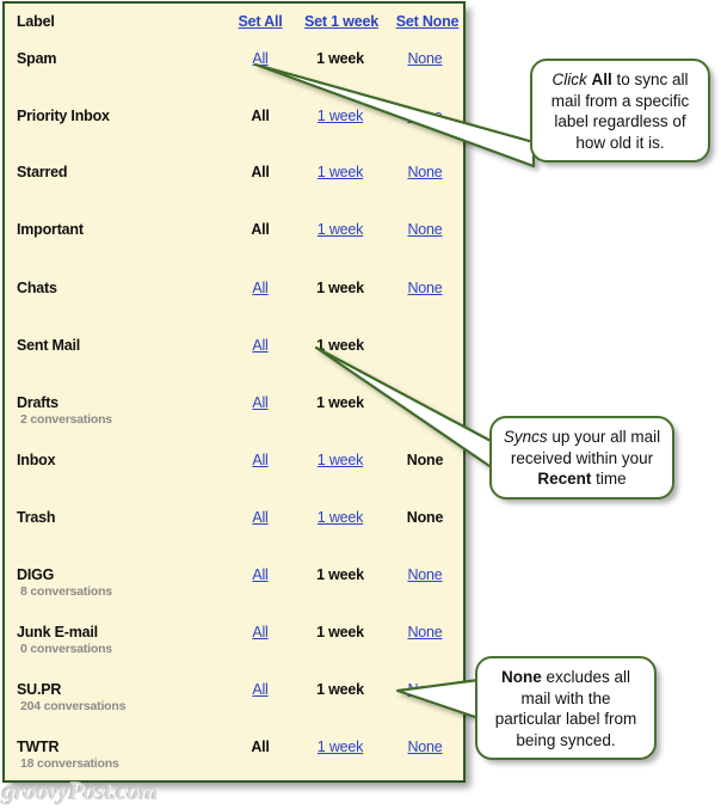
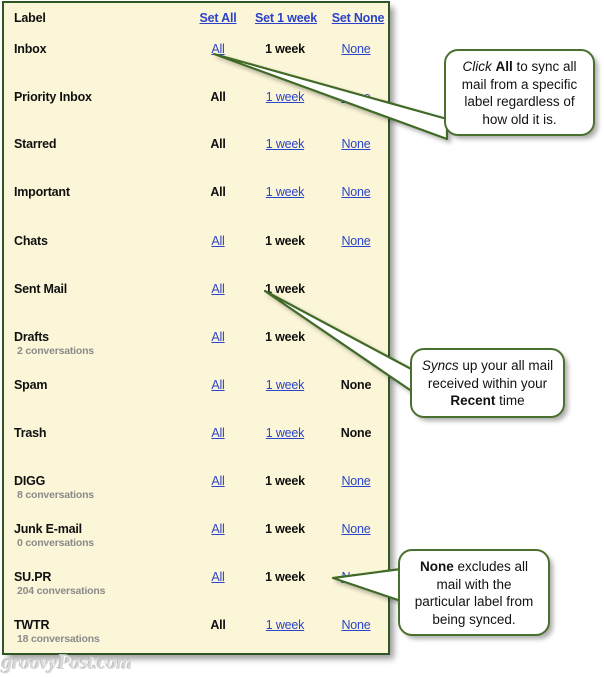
  Label
  Set All
  Set 1 week
  Set None
- Spam
+ Inbox
  All
  1 week
  None
  Priority Inbox
  All
  1 week
  Starred
  All
  1 week
  None
  Important
  All
  1 week
  None
  Chats
  All
  1 week
  None
  Sent Mail
  All
  1 week
  Drafts
  2 conversations
  All
  1 week
- Inbox
+ Spam
  All
  1 week
  None
  Trash
  All
  1 week
  None
  DIGG
  8 conversations
  All
  1 week
  None
  Junk E-mail
  0 conversations
  All
  1 week
  None
  SU.PR
  204 conversations
  All
  1 week
  TWTR
  18 conversations
  All
  1 week
  None
  Click All to sync all mail from a specific label regardless of how old it is.
  Syncs up your all mail received within your Recent time
  None excludes all mail with the particular label from being synced.
  groovyPost.com
